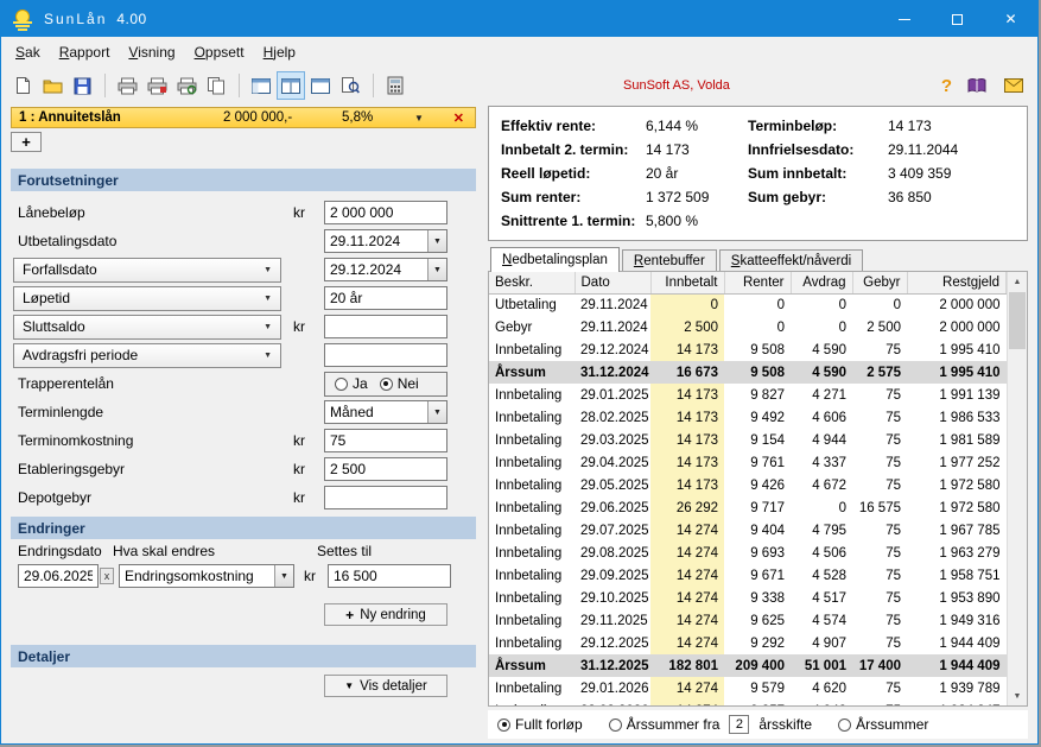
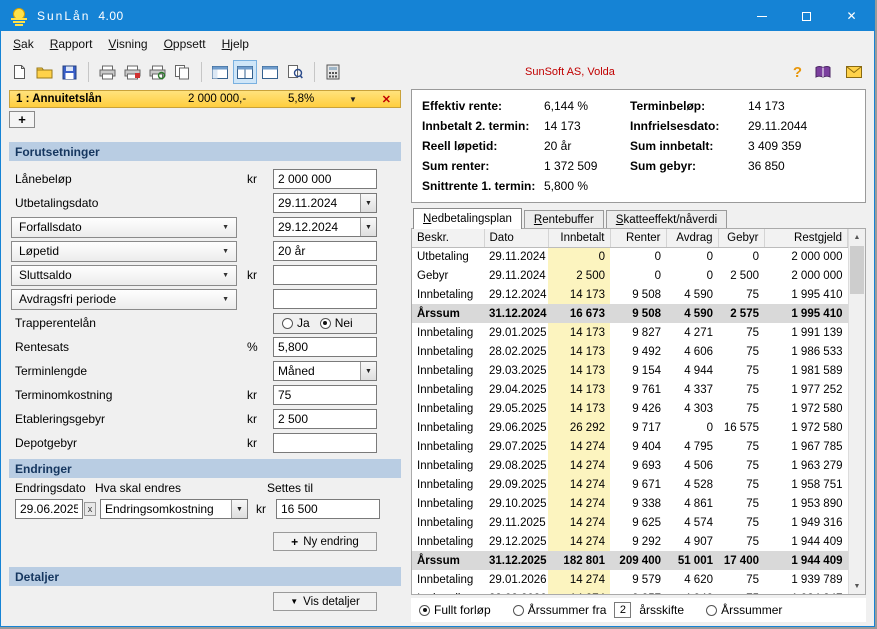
  SunLån
  4.00
  ✕
  Sak
  Rapport
  Visning
  Oppsett
  Hjelp
  SunSoft AS, Volda
  ?
  1 : Annuitetslån
  2 000 000,-
  5,8%
  ▼
  ✕
  +
  Forutsetninger
  Lånebeløp
  kr
  2 000 000
  Utbetalingsdato
  29.11.2024
  Forfallsdato
  29.12.2024
  Løpetid
  20 år
  Sluttsaldo
  kr
  Avdragsfri periode
  Trapperentelån
  Ja
  Nei
+ Rentesats
+ %
+ 5,800
  Terminlengde
  Måned
  Terminomkostning
  kr
  75
  Etableringsgebyr
  kr
  2 500
  Depotgebyr
  kr
  Endringer
  Endringsdato
  Hva skal endres
  Settes til
  29.06.2025
  x
  Endringsomkostning
  kr
  16 500
  +
  Ny endring
  Detaljer
  ▼
  Vis detaljer
  Effektiv rente:
  6,144 %
  Terminbeløp:
  14 173
  Innbetalt 2. termin:
  14 173
  Innfrielsesdato:
  29.11.2044
  Reell løpetid:
  20 år
  Sum innbetalt:
  3 409 359
  Sum renter:
  1 372 509
  Sum gebyr:
  36 850
  Snittrente 1. termin:
  5,800 %
  N
  edbetalingsplan
  R
  entebuffer
  S
  katteeffekt/nåverdi
  Beskr.	Dato	Innbetalt	Renter	Avdrag	Gebyr	Restgjeld
  Utbetaling	29.11.2024	0	0	0	0	2 000 000
  Gebyr	29.11.2024	2 500	0	0	2 500	2 000 000
  Innbetaling	29.12.2024	14 173	9 508	4 590	75	1 995 410
  Årssum	31.12.2024	16 673	9 508	4 590	2 575	1 995 410
  Innbetaling	29.01.2025	14 173	9 827	4 271	75	1 991 139
  Innbetaling	28.02.2025	14 173	9 492	4 606	75	1 986 533
  Innbetaling	29.03.2025	14 173	9 154	4 944	75	1 981 589
  Innbetaling	29.04.2025	14 173	9 761	4 337	75	1 977 252
- Innbetaling	29.05.2025	14 173	9 426	4 672	75	1 972 580
+ Innbetaling	29.05.2025	14 173	9 426	4 303	75	1 972 580
  Innbetaling	29.06.2025	26 292	9 717	0	16 575	1 972 580
  Innbetaling	29.07.2025	14 274	9 404	4 795	75	1 967 785
  Innbetaling	29.08.2025	14 274	9 693	4 506	75	1 963 279
  Innbetaling	29.09.2025	14 274	9 671	4 528	75	1 958 751
- Innbetaling	29.10.2025	14 274	9 338	4 517	75	1 953 890
+ Innbetaling	29.10.2025	14 274	9 338	4 861	75	1 953 890
  Innbetaling	29.11.2025	14 274	9 625	4 574	75	1 949 316
  Innbetaling	29.12.2025	14 274	9 292	4 907	75	1 944 409
  Årssum	31.12.2025	182 801	209 400	51 001	17 400	1 944 409
  Innbetaling	29.01.2026	14 274	9 579	4 620	75	1 939 789
  Fullt forløp
  Årssummer fra
  2
  årsskifte
  Årssummer
